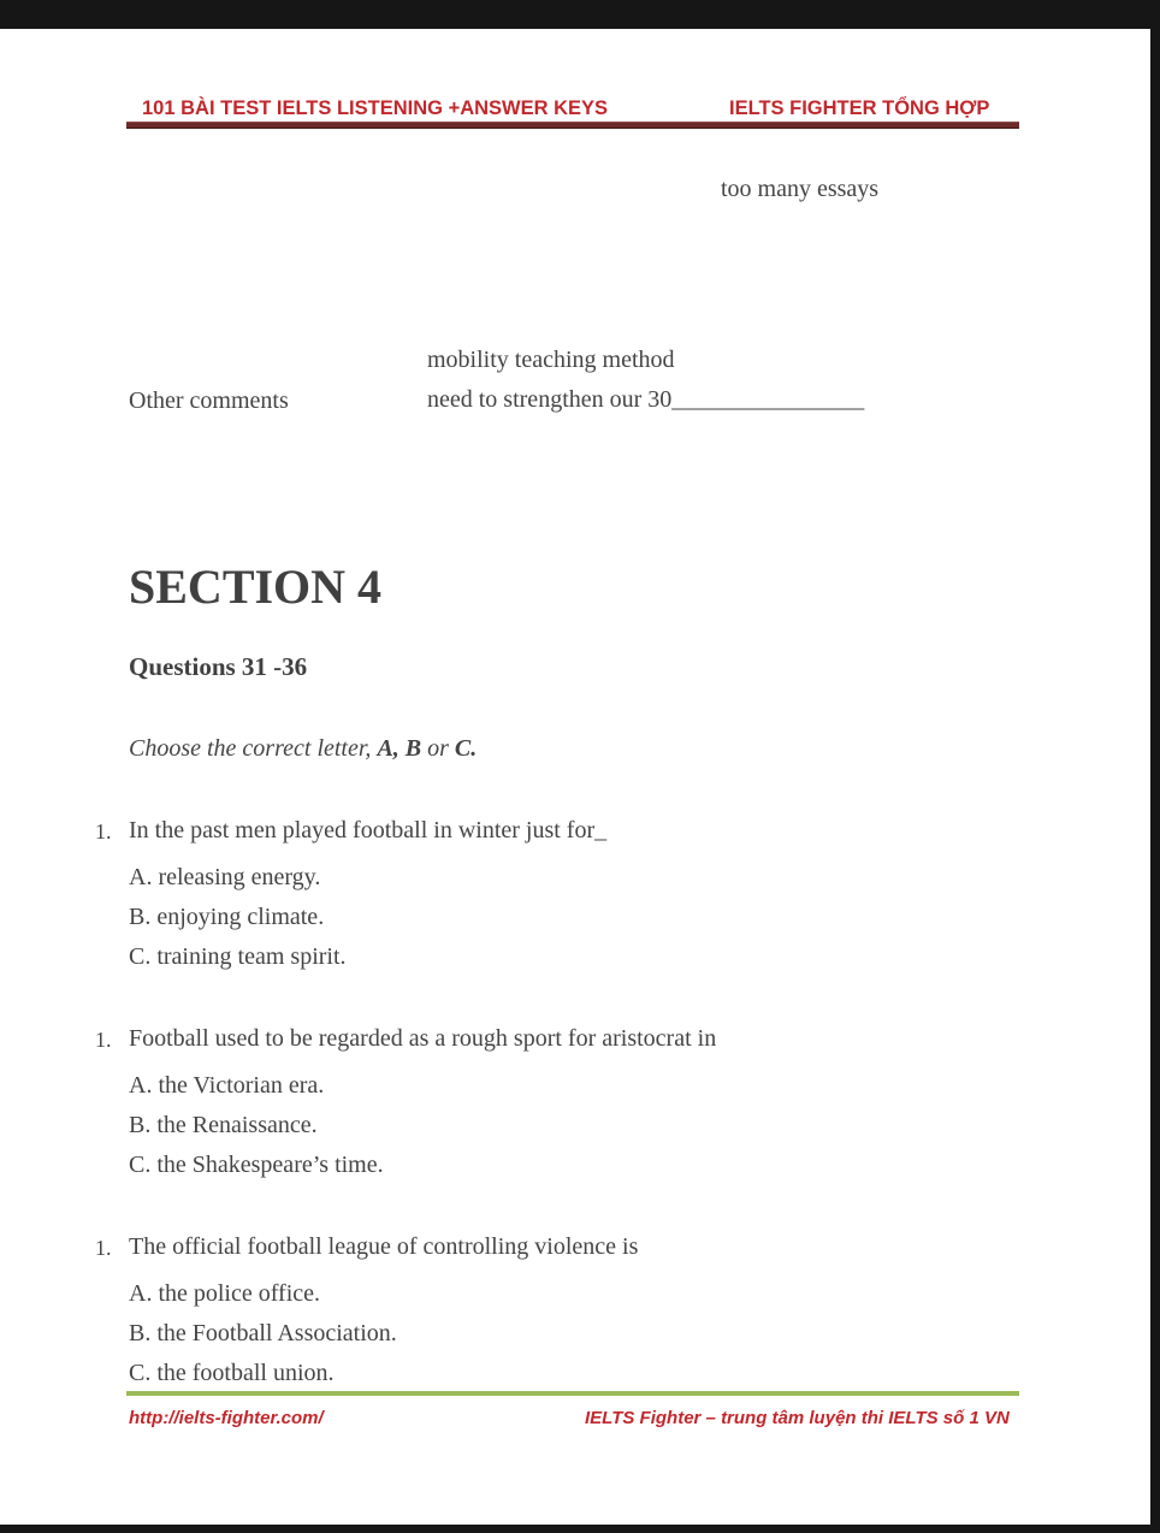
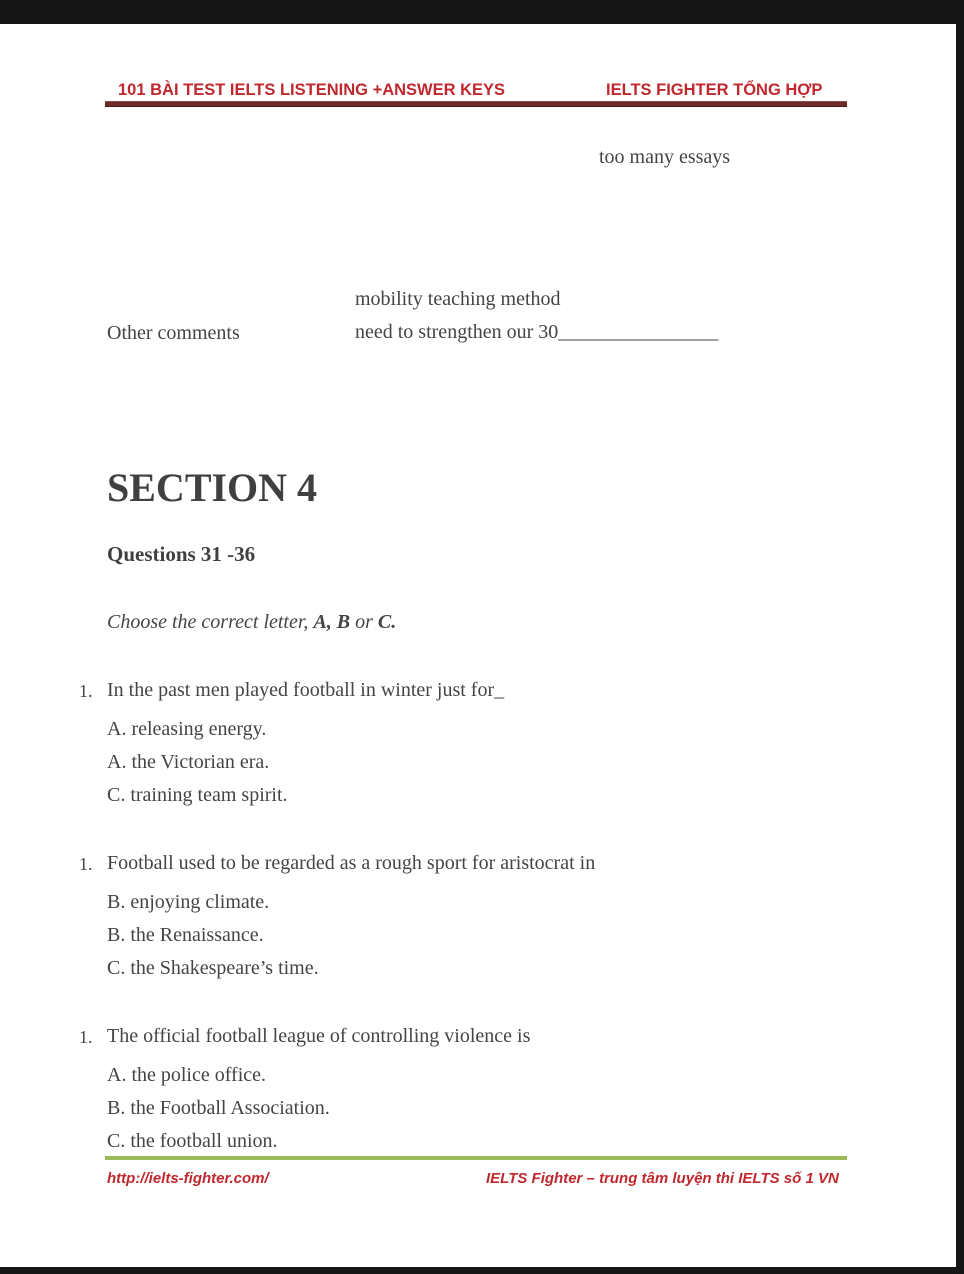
  101 BÀI TEST IELTS LISTENING +ANSWER KEYS
  IELTS FIGHTER TỔNG HỢP
  too many essays
  mobility teaching method
  Other comments
  need to strengthen our 30________________
  SECTION 4
  Questions 31 -36
  Choose the correct letter, A, B or C.
  1.
  In the past men played football in winter just for_
  A. releasing energy.
- B. enjoying climate.
+ A. the Victorian era.
  C. training team spirit.
  1.
  Football used to be regarded as a rough sport for aristocrat in
- A. the Victorian era.
+ B. enjoying climate.
  B. the Renaissance.
  C. the Shakespeare’s time.
  1.
  The official football league of controlling violence is
  A. the police office.
  B. the Football Association.
  C. the football union.
  http://ielts-fighter.com/
  IELTS Fighter – trung tâm luyện thi IELTS số 1 VN
